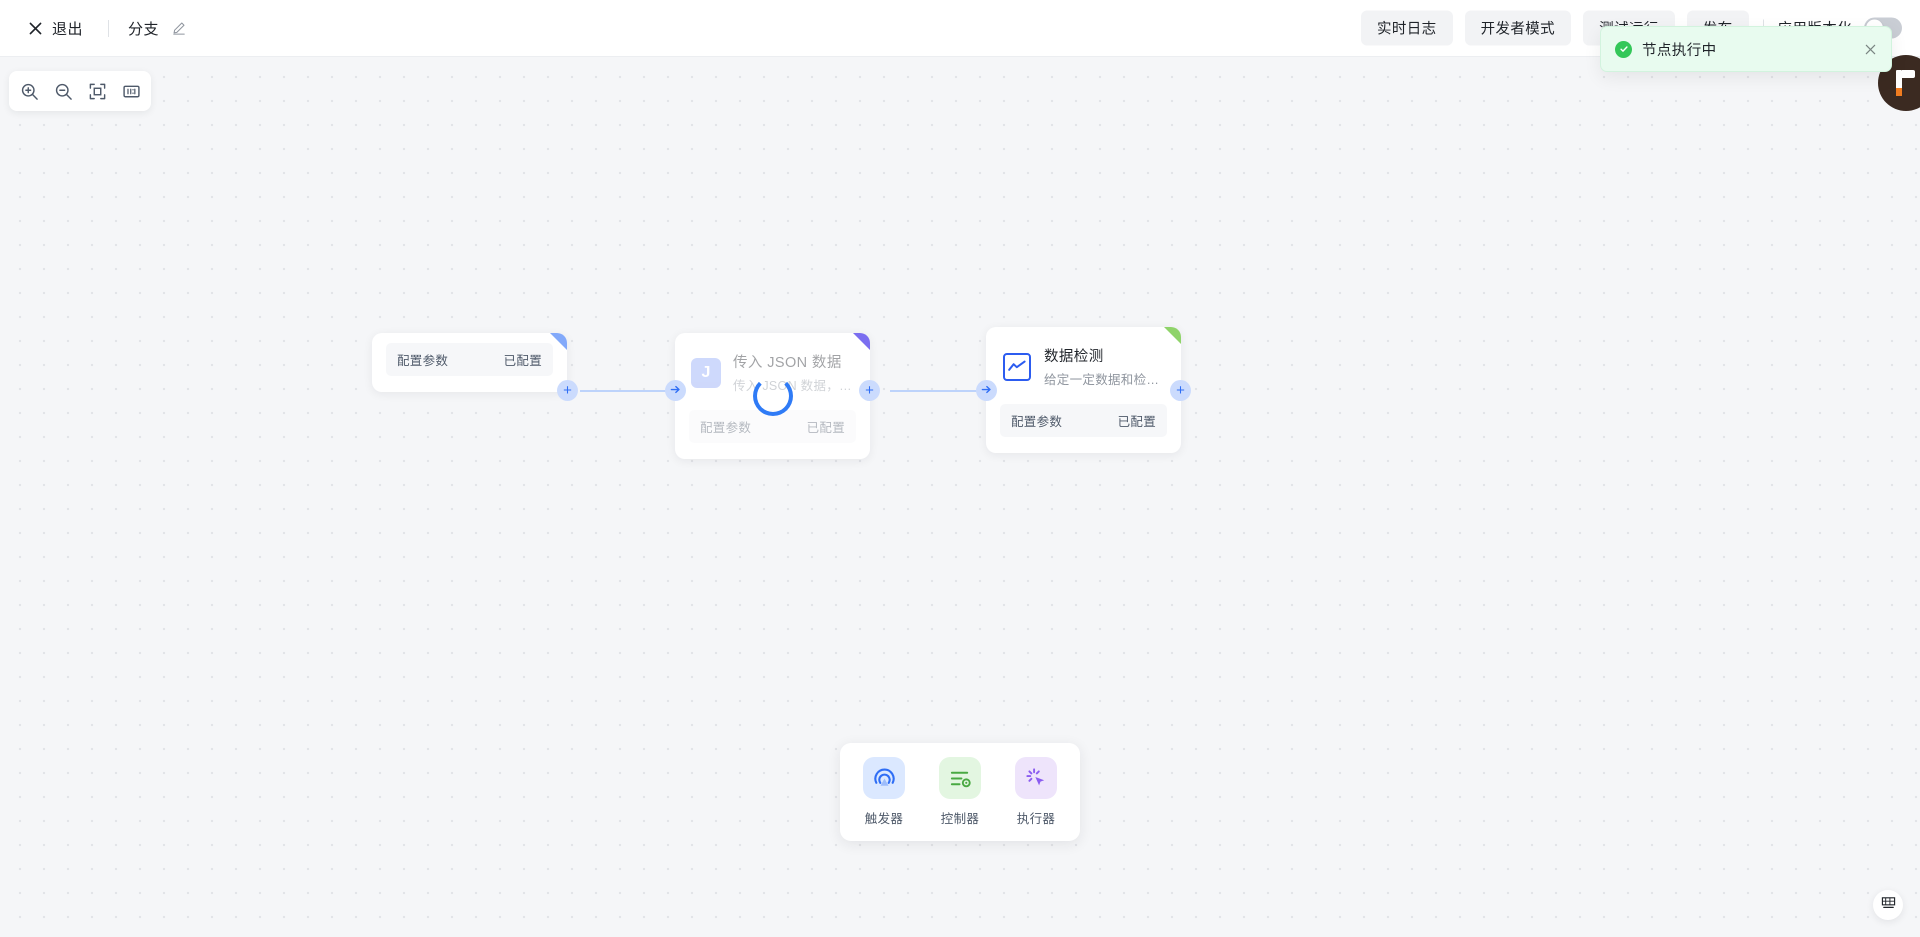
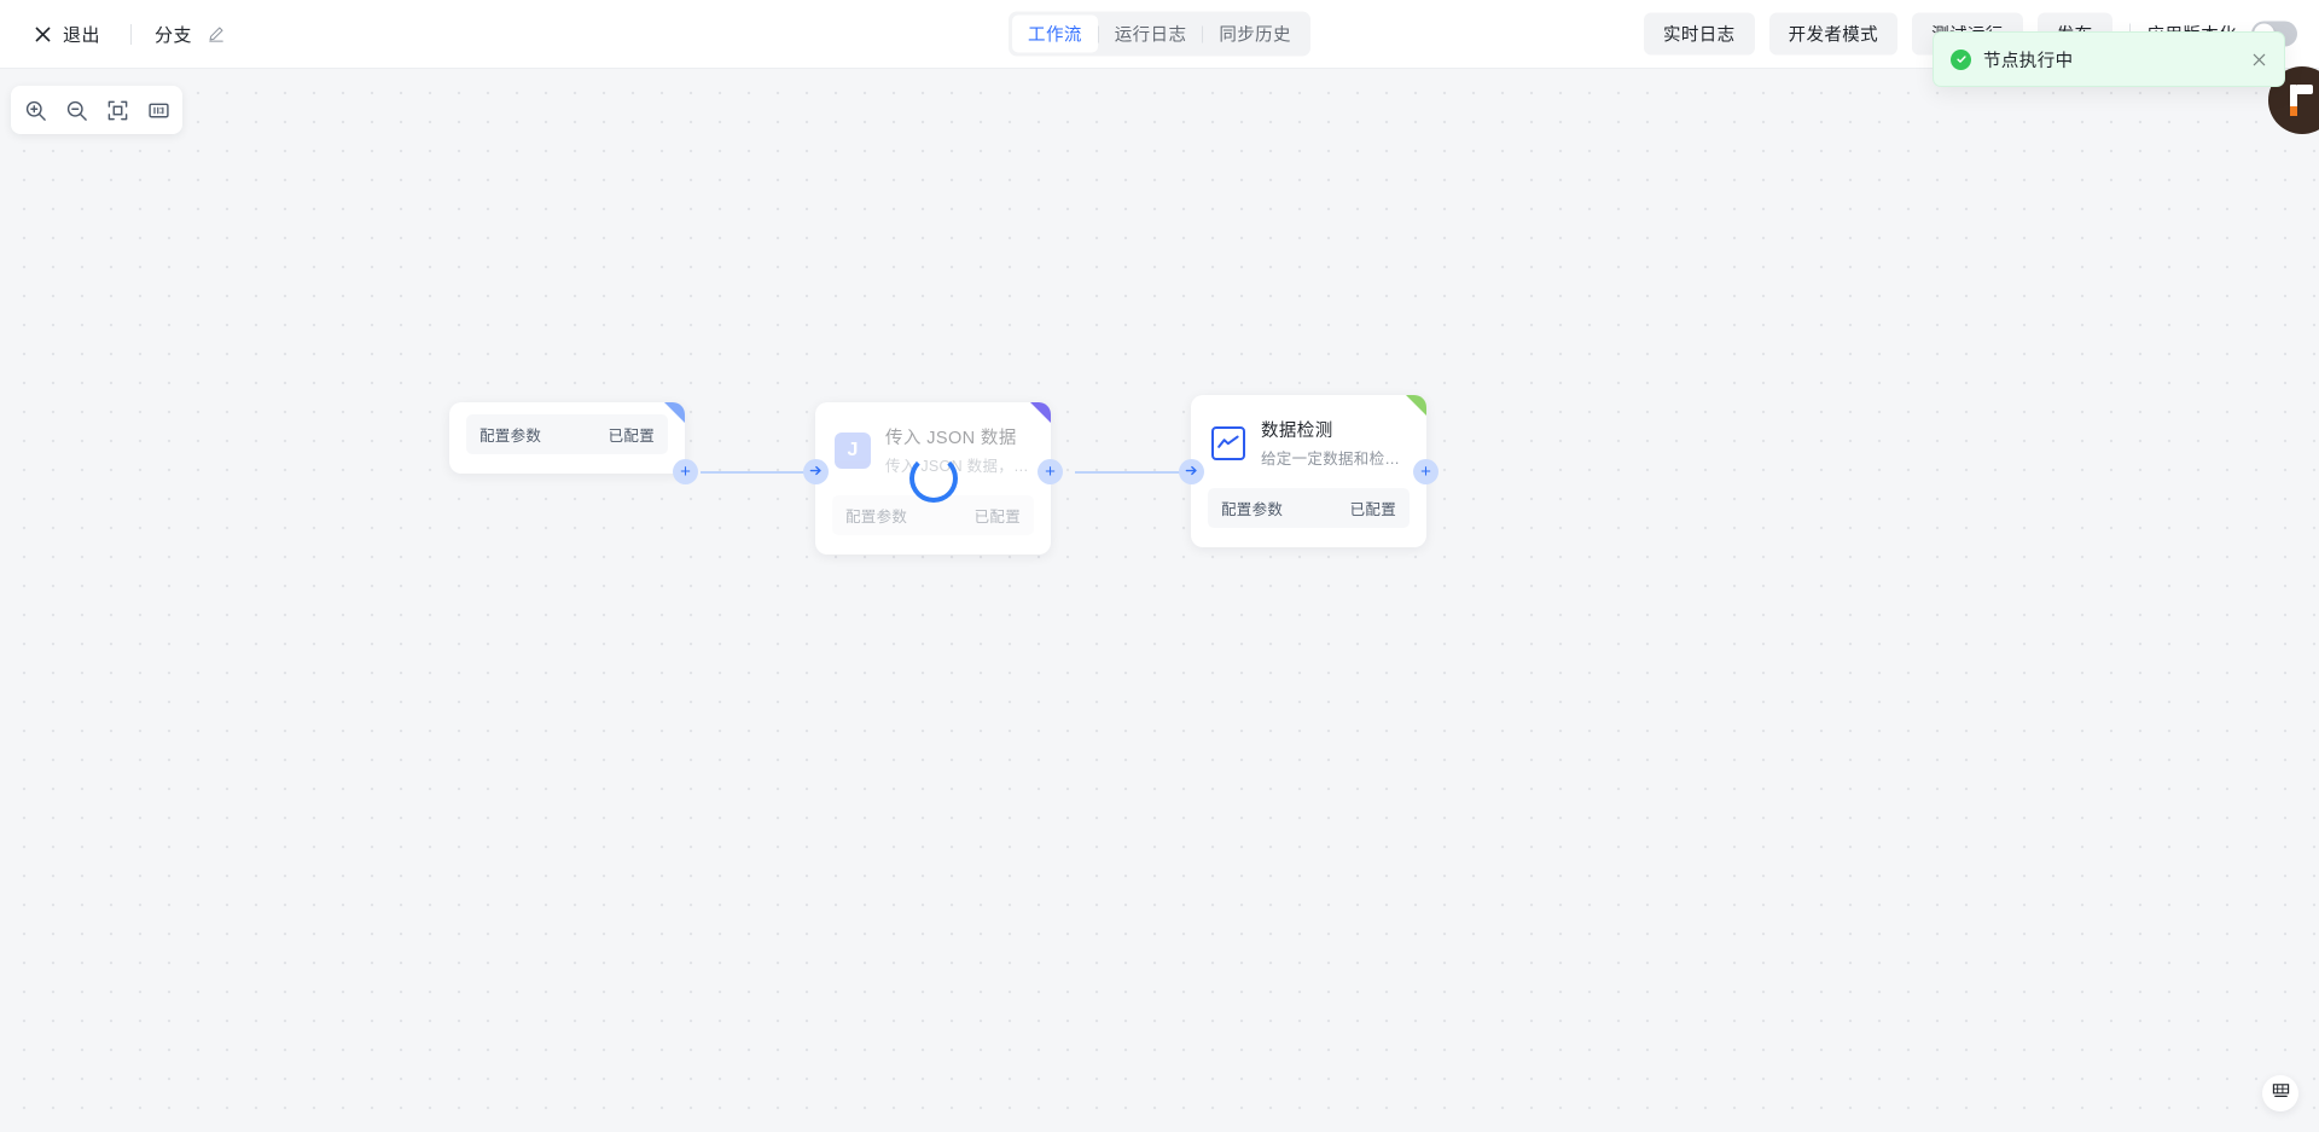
  退出
  分支
+ 工作流
+ 运行日志
+ 同步历史
  实时日志
  开发者模式
  节点执行中
  配置参数
  已配置
  +
  J
  传入 JSON 数据
  传入 JSON 数据，以
  配置参数
  已配置
  +
  数据检测
  给定一定数据和检测
  配置参数
  已配置
  +
- 触发器
- 控制器
- 执行器
